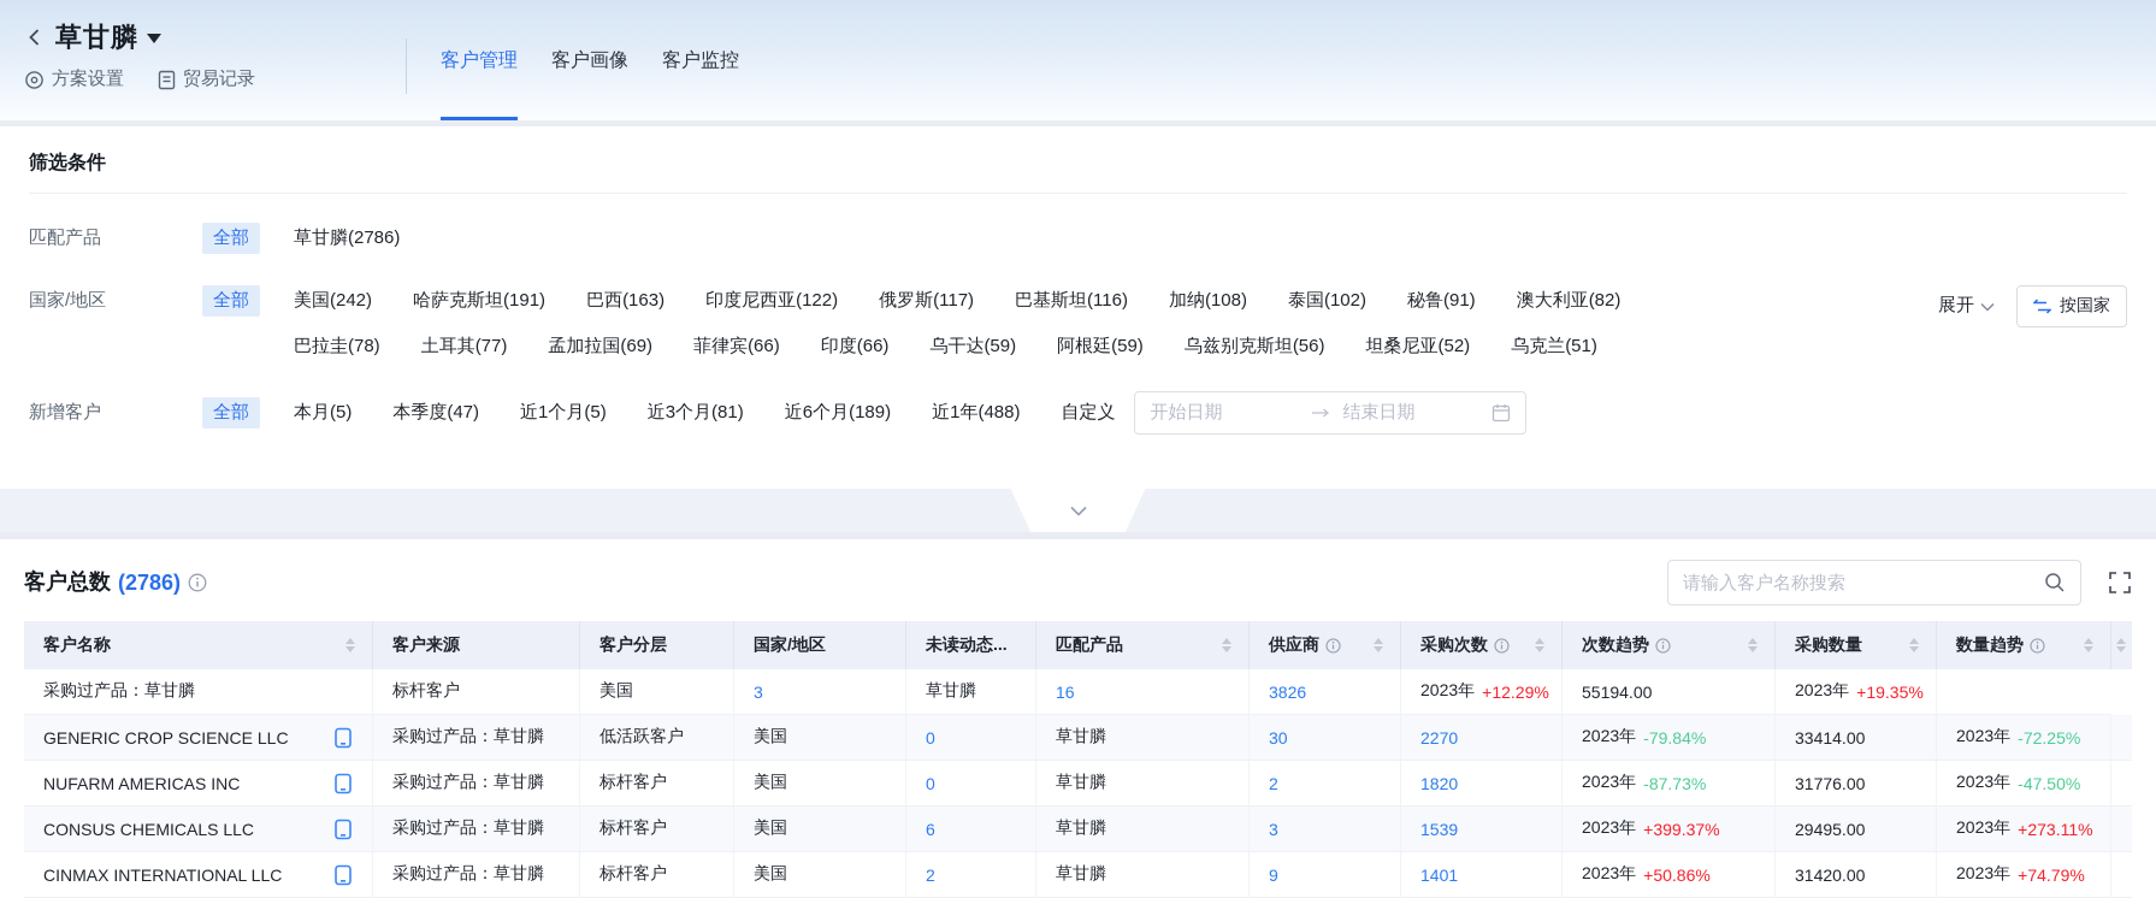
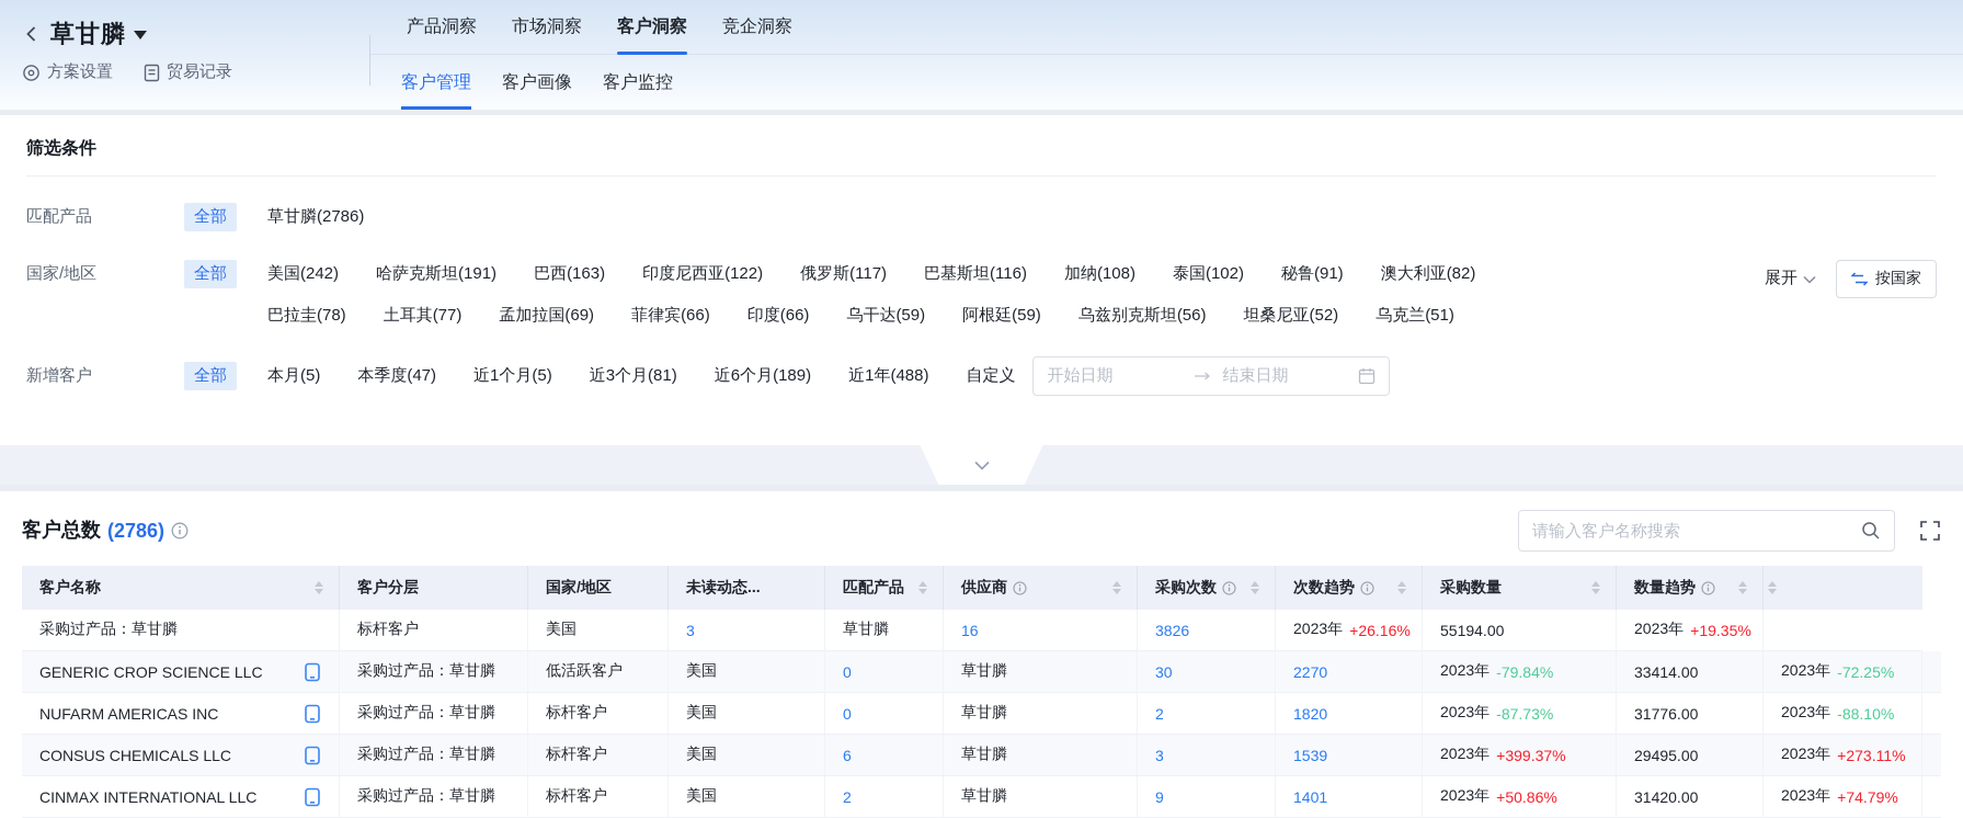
  草甘膦
  方案设置
  贸易记录
+ 产品洞察
+ 市场洞察
+ 客户洞察
+ 竞企洞察
  客户管理
  客户画像
  客户监控
  筛选条件
  匹配产品
  全部
  草甘膦(2786)
  国家/地区
  全部
  美国(242)
  哈萨克斯坦(191)
  巴西(163)
  印度尼西亚(122)
  俄罗斯(117)
  巴基斯坦(116)
  加纳(108)
  泰国(102)
  秘鲁(91)
  澳大利亚(82)
  巴拉圭(78)
  土耳其(77)
  孟加拉国(69)
  菲律宾(66)
  印度(66)
  乌干达(59)
  阿根廷(59)
  乌兹别克斯坦(56)
  坦桑尼亚(52)
  乌克兰(51)
  展开
  按国家
  新增客户
  全部
  本月(5)
  本季度(47)
  近1个月(5)
  近3个月(81)
  近6个月(189)
  近1年(488)
  自定义
  开始日期
  结束日期
  客户总数
  (2786)
  请输入客户名称搜索
  客户名称
- 客户来源
  客户分层
  国家/地区
  未读动态...
  匹配产品
  供应商
  采购次数
  次数趋势
  采购数量
  数量趋势
  采购过产品：草甘膦
  标杆客户
  美国
  3
  草甘膦
  16
  3826
  2023年
- +12.29%
+ +26.16%
  55194.00
  2023年
  +19.35%
  GENERIC CROP SCIENCE LLC
  采购过产品：草甘膦
  低活跃客户
  美国
  0
  草甘膦
  30
  2270
  2023年
  -79.84%
  33414.00
  2023年
  -72.25%
  NUFARM AMERICAS INC
  采购过产品：草甘膦
  标杆客户
  美国
  0
  草甘膦
  2
  1820
  2023年
  -87.73%
  31776.00
  2023年
- -47.50%
+ -88.10%
  CONSUS CHEMICALS LLC
  采购过产品：草甘膦
  标杆客户
  美国
  6
  草甘膦
  3
  1539
  2023年
  +399.37%
  29495.00
  2023年
  +273.11%
  CINMAX INTERNATIONAL LLC
  采购过产品：草甘膦
  标杆客户
  美国
  2
  草甘膦
  9
  1401
  2023年
  +50.86%
  31420.00
  2023年
  +74.79%
